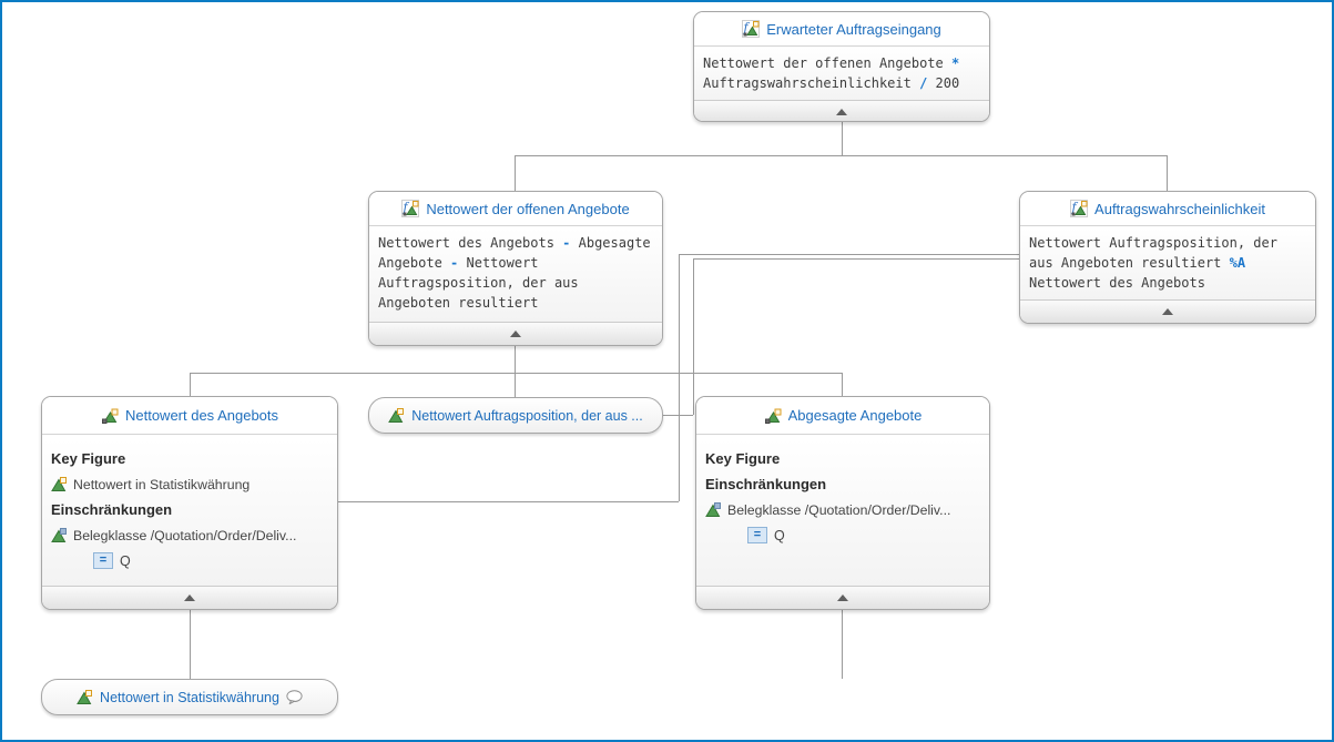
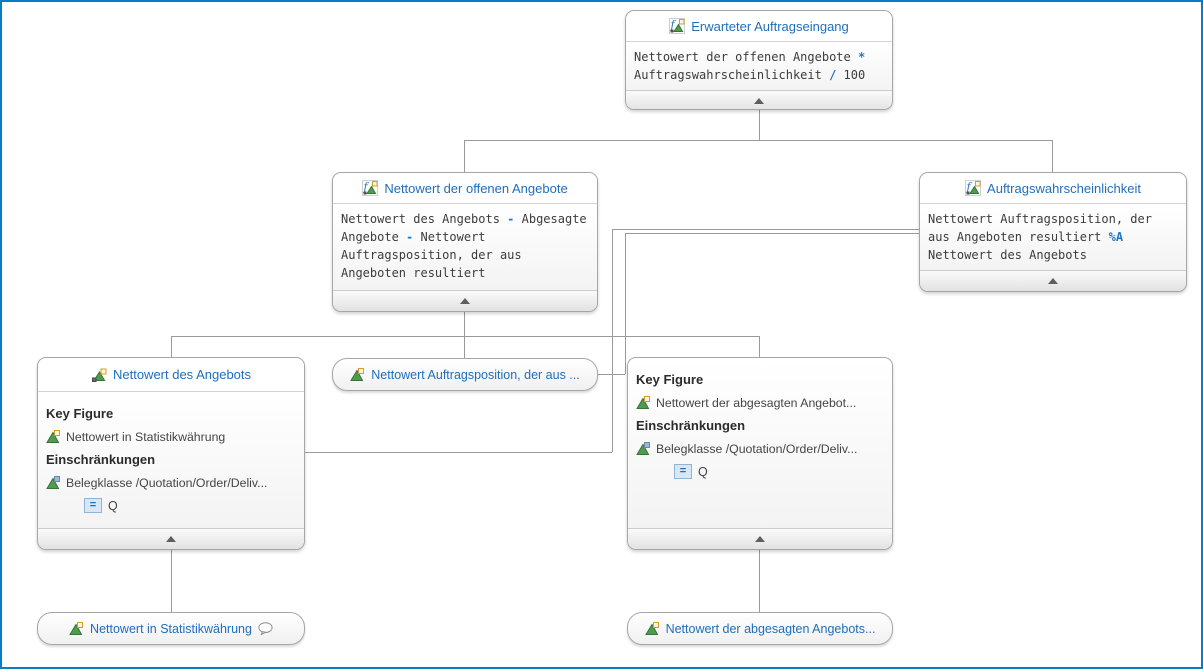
  f
  Erwarteter Auftragseingang
  Nettowert der offenen Angebote *
- Auftragswahrscheinlichkeit / 200
+ Auftragswahrscheinlichkeit / 100
  f
  Nettowert der offenen Angebote
  Nettowert des Angebots - Abgesagte
  Angebote - Nettowert
  Auftragsposition, der aus
  Angeboten resultiert
  f
  Auftragswahrscheinlichkeit
  Nettowert Auftragsposition, der
  aus Angeboten resultiert %A
  Nettowert des Angebots
  Nettowert des Angebots
  Key Figure
  Nettowert in Statistikwährung
  Einschränkungen
  Belegklasse /Quotation/Order/Deliv...
  =
  Q
  Nettowert Auftragsposition, der aus ...
- Abgesagte Angebote
  Key Figure
+ Nettowert der abgesagten Angebot...
  Einschränkungen
  Belegklasse /Quotation/Order/Deliv...
  =
  Q
  Nettowert in Statistikwährung
+ Nettowert der abgesagten Angebots...
